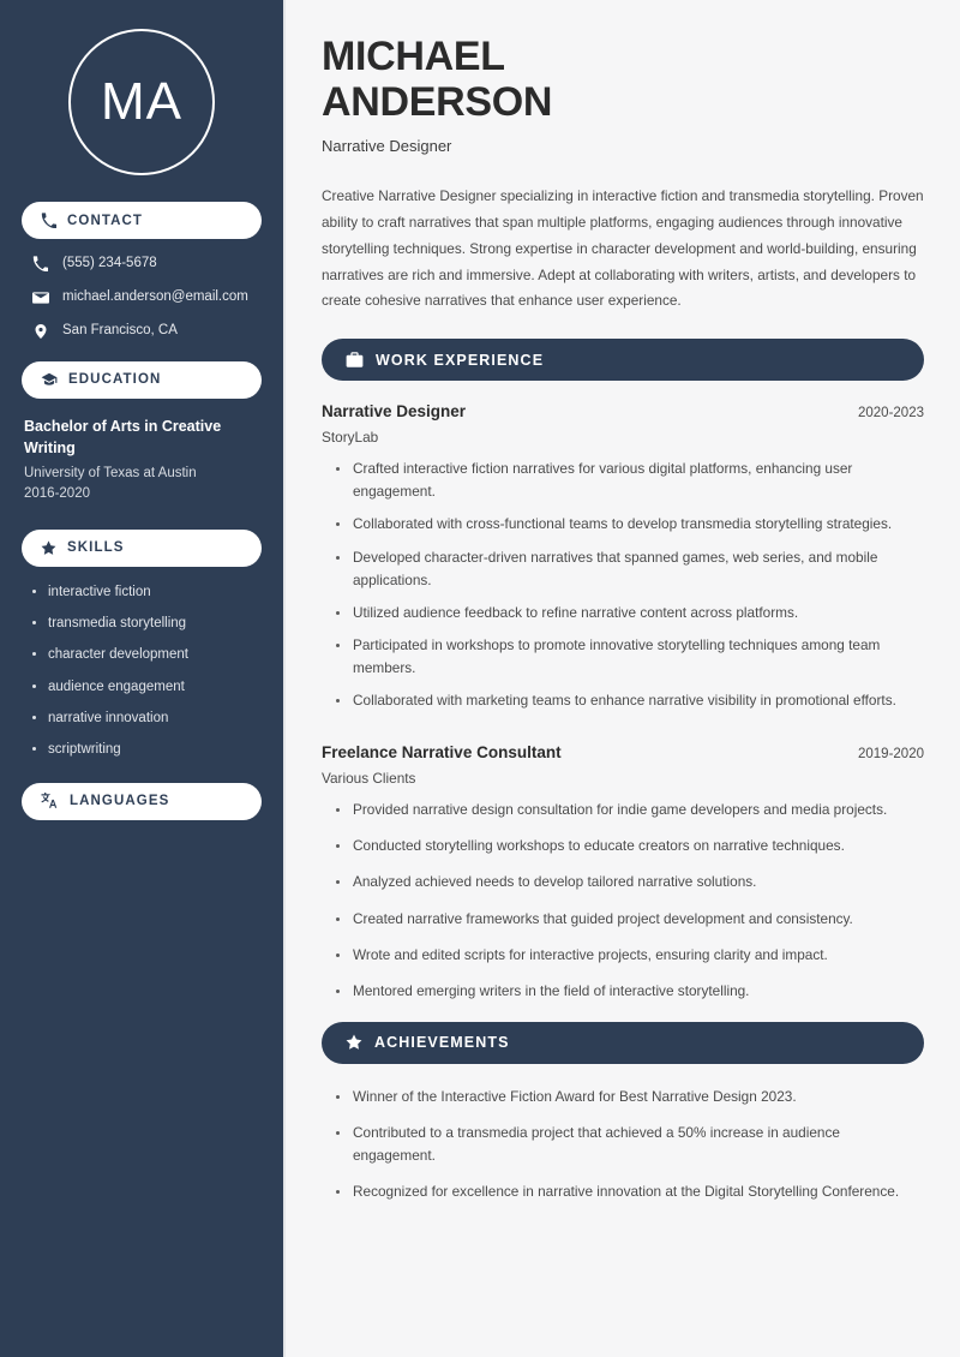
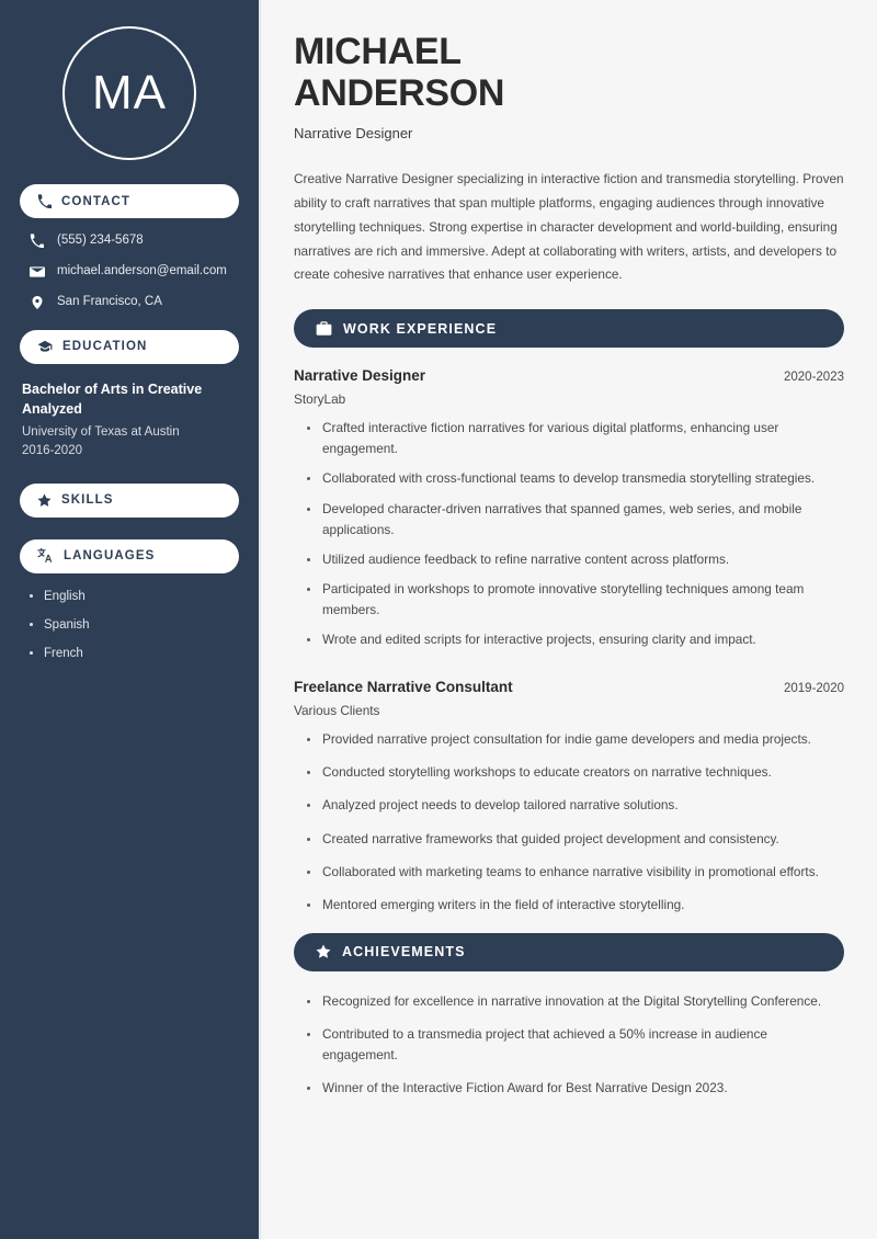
  MA
  CONTACT
  (555) 234-5678
  michael.anderson@email.com
  San Francisco, CA
  EDUCATION
- Bachelor of Arts in Creative Writing
+ Bachelor of Arts in Creative Analyzed
  University of Texas at Austin
  2016-2020
  SKILLS
- interactive fiction
- transmedia storytelling
- character development
- audience engagement
- narrative innovation
- scriptwriting
  LANGUAGES
+ English
+ Spanish
+ French
  MICHAEL
  ANDERSON
  Narrative Designer
  Creative Narrative Designer specializing in interactive fiction and transmedia storytelling. Proven ability to craft narratives that span multiple platforms, engaging audiences through innovative storytelling techniques. Strong expertise in character development and world-building, ensuring narratives are rich and immersive. Adept at collaborating with writers, artists, and developers to create cohesive narratives that enhance user experience.
  WORK EXPERIENCE
  Narrative Designer
  2020-2023
  StoryLab
  Crafted interactive fiction narratives for various digital platforms, enhancing user engagement.
  Collaborated with cross-functional teams to develop transmedia storytelling strategies.
  Developed character-driven narratives that spanned games, web series, and mobile applications.
  Utilized audience feedback to refine narrative content across platforms.
  Participated in workshops to promote innovative storytelling techniques among team members.
- Collaborated with marketing teams to enhance narrative visibility in promotional efforts.
+ Wrote and edited scripts for interactive projects, ensuring clarity and impact.
  Freelance Narrative Consultant
  2019-2020
  Various Clients
- Provided narrative design consultation for indie game developers and media projects.
+ Provided narrative project consultation for indie game developers and media projects.
  Conducted storytelling workshops to educate creators on narrative techniques.
- Analyzed achieved needs to develop tailored narrative solutions.
+ Analyzed project needs to develop tailored narrative solutions.
  Created narrative frameworks that guided project development and consistency.
- Wrote and edited scripts for interactive projects, ensuring clarity and impact.
+ Collaborated with marketing teams to enhance narrative visibility in promotional efforts.
  Mentored emerging writers in the field of interactive storytelling.
  ACHIEVEMENTS
- Winner of the Interactive Fiction Award for Best Narrative Design 2023.
+ Recognized for excellence in narrative innovation at the Digital Storytelling Conference.
  Contributed to a transmedia project that achieved a 50% increase in audience engagement.
- Recognized for excellence in narrative innovation at the Digital Storytelling Conference.
+ Winner of the Interactive Fiction Award for Best Narrative Design 2023.
